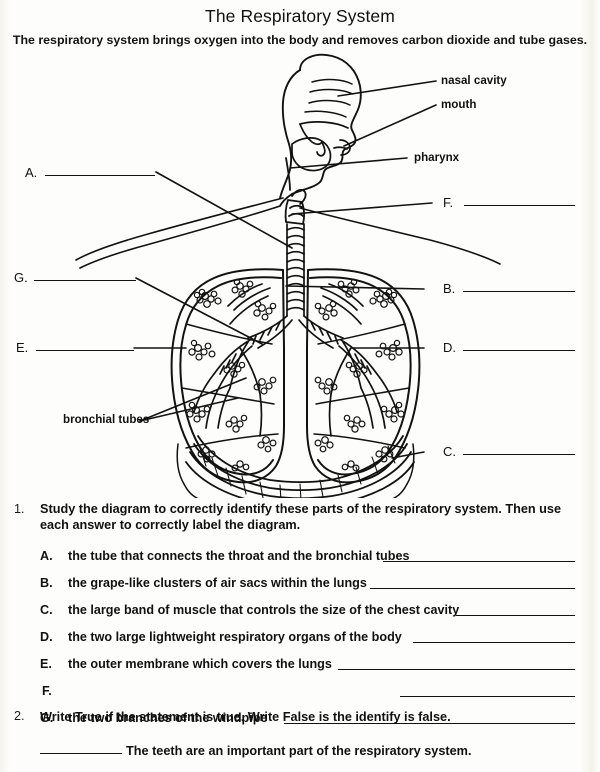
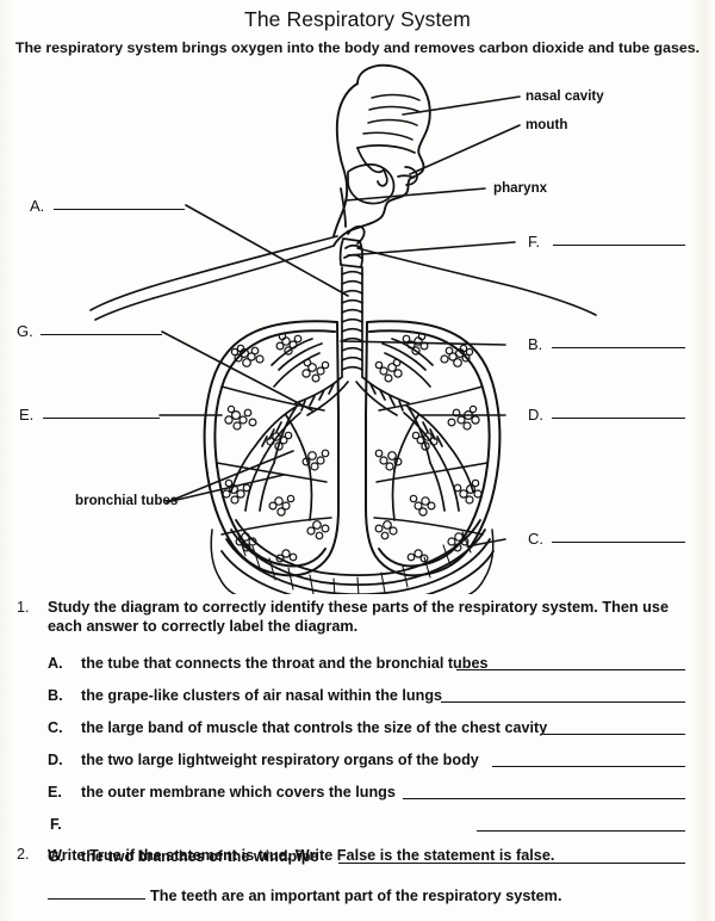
  The Respiratory System
  The respiratory system brings oxygen into the body and removes carbon dioxide and tube gases.
  nasal cavity
  mouth
  pharynx
  bronchial tubes
  A.
  B.
  C.
  D.
  E.
  F.
  G.
  1.
  Study the diagram to correctly identify these parts of the respiratory system. Then use
  each answer to correctly label the diagram.
  A.
  the tube that connects the throat and the bronchial tubes
  B.
- the grape-like clusters of air sacs within the lungs
+ the grape-like clusters of air nasal within the lungs
  C.
  the large band of muscle that controls the size of the chest cavity
  D.
  the two large lightweight respiratory organs of the body
  E.
  the outer membrane which covers the lungs
  F.
  G.
  the two branches of the windpipe
  2.
- Write True if the statement is true. Write False is the identify is false.
+ Write True if the statement is true. Write False is the statement is false.
  The teeth are an important part of the respiratory system.
